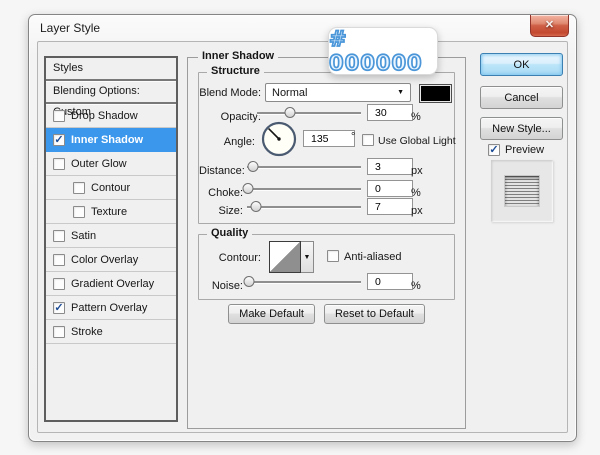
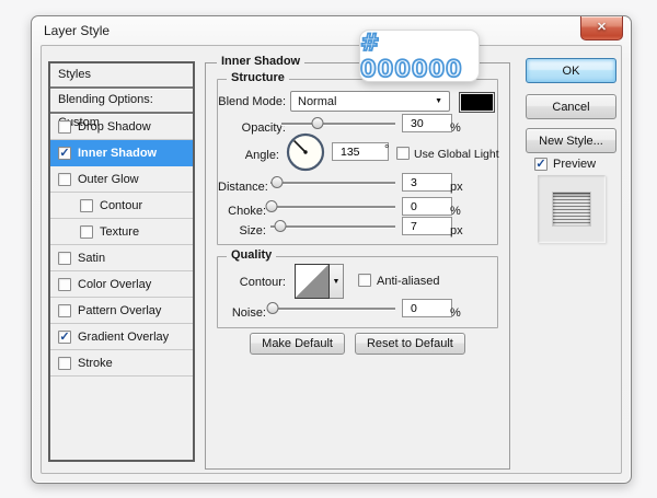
  Layer Style
  ✕
  Styles
  Blending Options: stom
  Drop Shadow
  ✓
  Inner Shadow
  Outer Glow
  Contour
  Texture
  Satin
  Color Overlay
- Gradient Overlay
+ Pattern Overlay
  ✓
- Pattern Overlay
+ Gradient Overlay
  Stroke
  Inner Shadow
  Structure
  Blend Mode:
  Normal
  Opacity
  30
  %
  Angle:
  135
  °
  Use Global Light
  Distance:
  3
  px
  Choke:
  0
  %
  Size:
  7
  px
  Quality
  Contour:
  Anti-aliased
  Noise:
  0
  %
  Make Default
  Reset to Default
  OK
  Cancel
  New Style...
  ✓
  Preview
  # 000000
